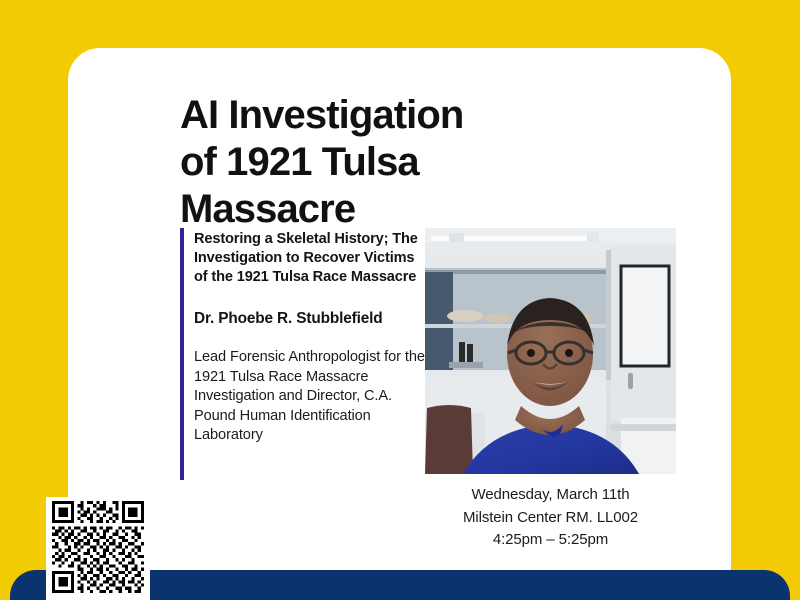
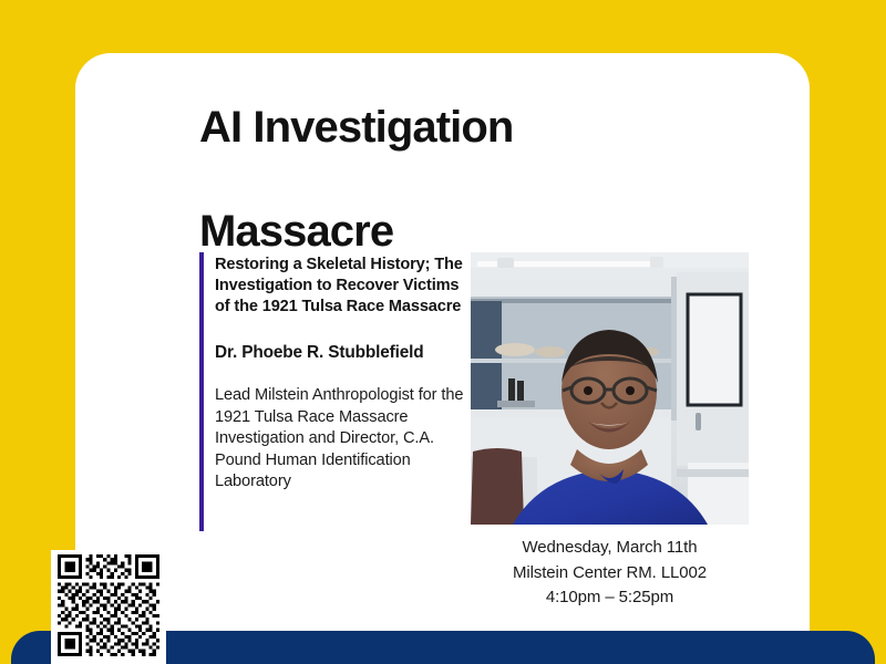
  AI Investigation
- of 1921 Tulsa
  Massacre
  Restoring a Skeletal History; The Investigation to Recover Victims of the 1921 Tulsa Race Massacre
  Dr. Phoebe R. Stubblefield
- Lead Forensic Anthropologist for the 1921 Tulsa Race Massacre Investigation and Director, C.A. Pound Human Identification Laboratory
+ Lead Milstein Anthropologist for the 1921 Tulsa Race Massacre Investigation and Director, C.A. Pound Human Identification Laboratory
  Wednesday, March 11th
  Milstein Center RM. LL002
- 4:25pm – 5:25pm
+ 4:10pm – 5:25pm
